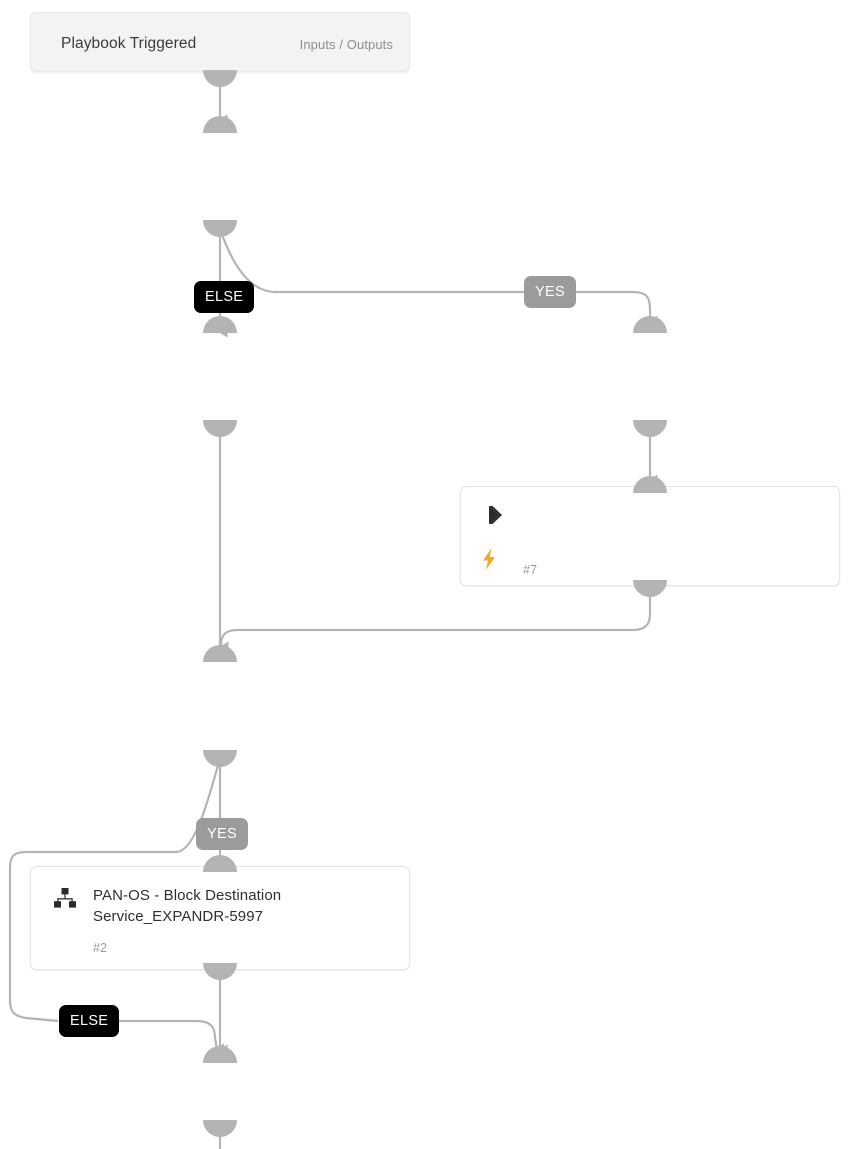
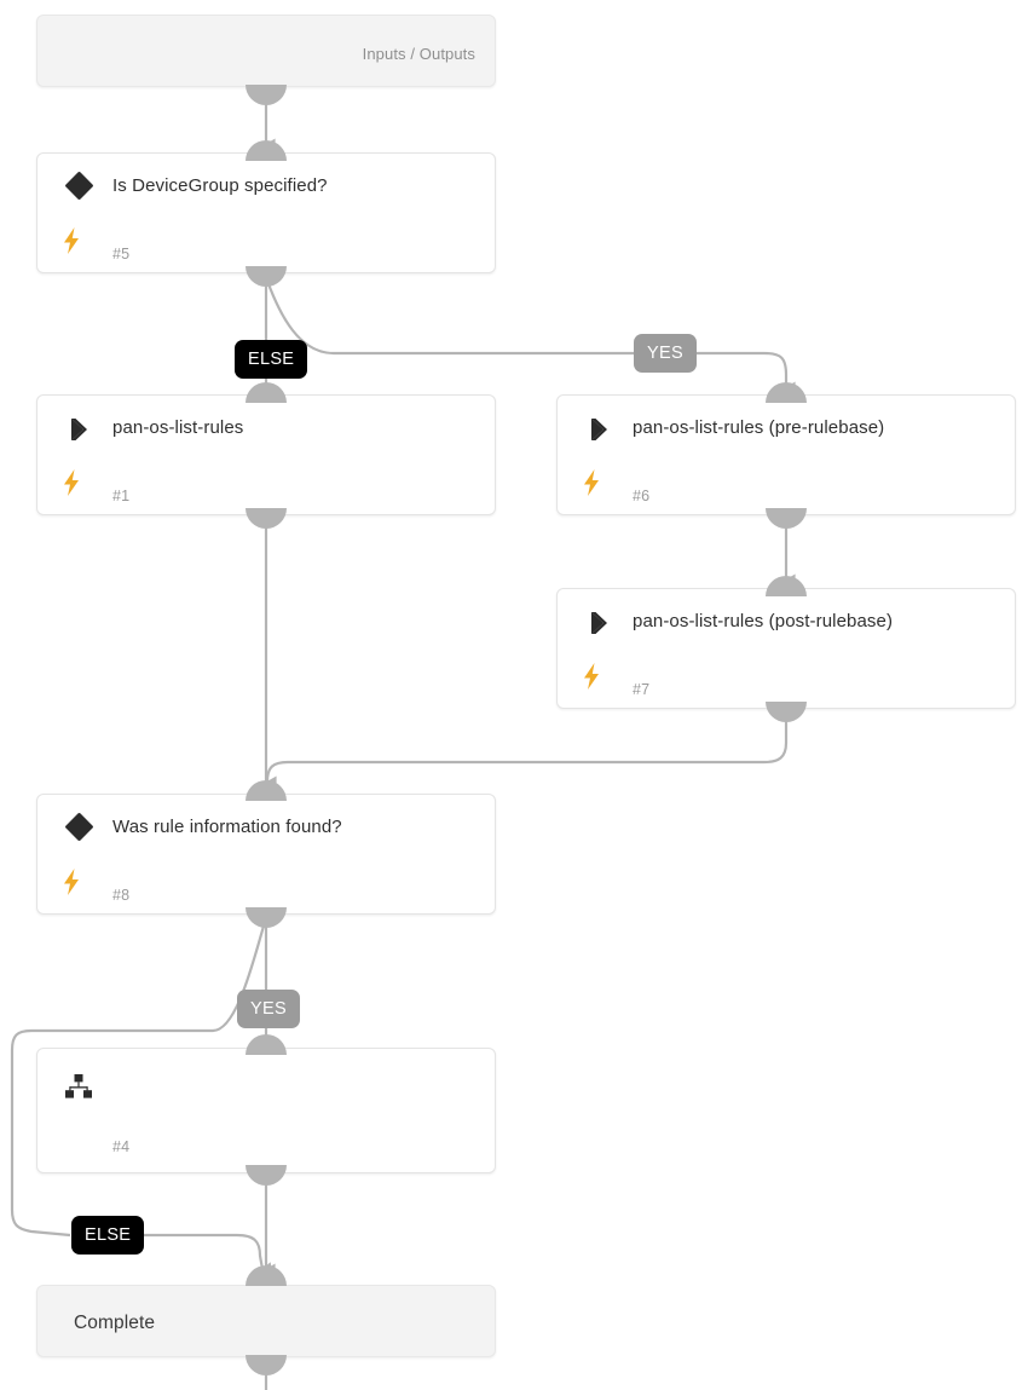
- Playbook Triggered
  Inputs / Outputs
+ Is DeviceGroup specified?
+ #5
  ELSE
  YES
+ pan-os-list-rules
+ #1
+ pan-os-list-rules (pre-rulebase)
+ #6
+ pan-os-list-rules (post-rulebase)
  #7
+ Was rule information found?
+ #8
  YES
- PAN-OS - Block Destination
- Service_EXPANDR-5997
- #2
+ #4
  ELSE
+ Complete
